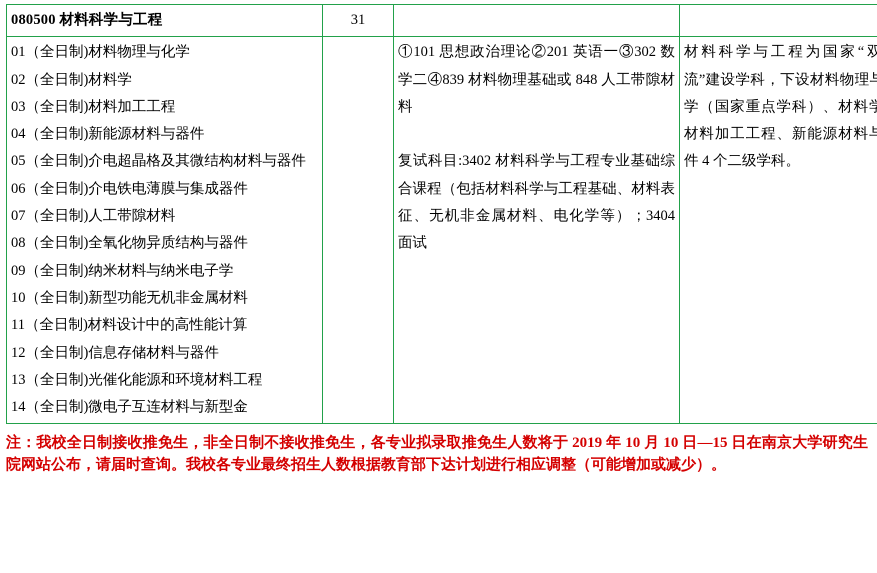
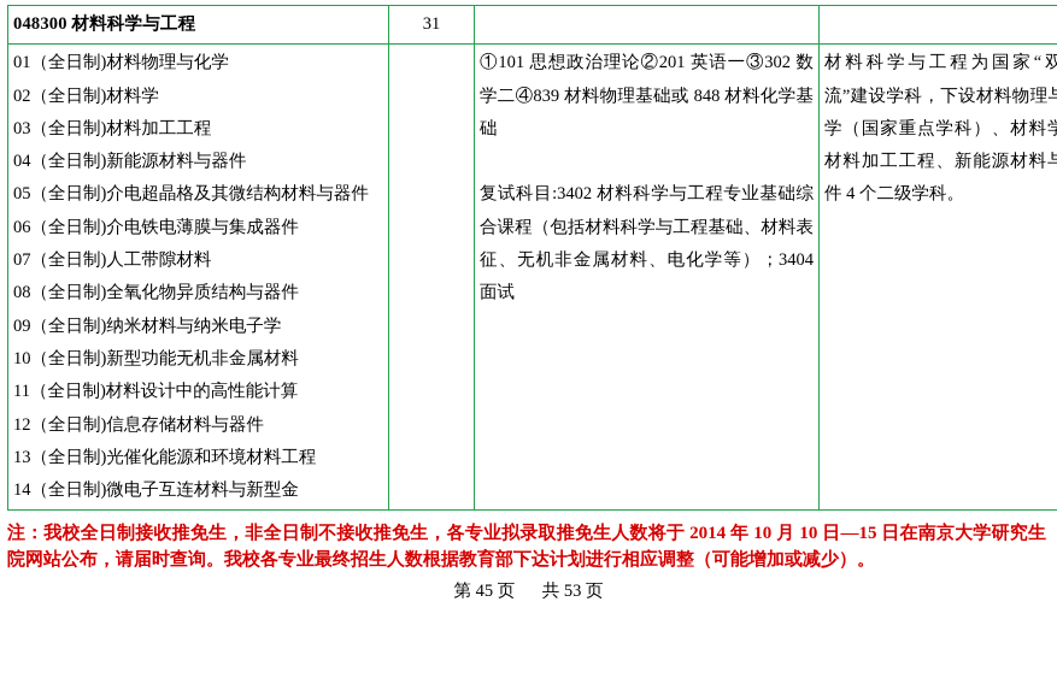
- 080500 材料科学与工程	31
+ 048300 材料科学与工程	31
- 01（全日制)材料物理与化学 02（全日制)材料学 03（全日制)材料加工工程 04（全日制)新能源材料与器件 05（全日制)介电超晶格及其微结构材料与器件 06（全日制)介电铁电薄膜与集成器件 07（全日制)人工带隙材料 08（全日制)全氧化物异质结构与器件 09（全日制)纳米材料与纳米电子学 10（全日制)新型功能无机非金属材料 11（全日制)材料设计中的高性能计算 12（全日制)信息存储材料与器件 13（全日制)光催化能源和环境材料工程 14（全日制)微电子互连材料与新型金		①101 思想政治理论②201 英语一③302 数学二④839 材料物理基础或 848 人工带隙材料 复试科目:3402 材料科学与工程专业基础综合课程（包括材料科学与工程基础、材料表征、无机非金属材料、电化学等）；3404 面试	材料科学与工程为国家“双流”建设学科，下设材料物理学（国家重点学科）、材料材料加工工程、新能源材料件 4 个二级学科。
+ 01（全日制)材料物理与化学 02（全日制)材料学 03（全日制)材料加工工程 04（全日制)新能源材料与器件 05（全日制)介电超晶格及其微结构材料与器件 06（全日制)介电铁电薄膜与集成器件 07（全日制)人工带隙材料 08（全日制)全氧化物异质结构与器件 09（全日制)纳米材料与纳米电子学 10（全日制)新型功能无机非金属材料 11（全日制)材料设计中的高性能计算 12（全日制)信息存储材料与器件 13（全日制)光催化能源和环境材料工程 14（全日制)微电子互连材料与新型金		①101 思想政治理论②201 英语一③302 数学二④839 材料物理基础或 848 材料化学基础 复试科目:3402 材料科学与工程专业基础综合课程（包括材料科学与工程基础、材料表征、无机非金属材料、电化学等）；3404 面试	材料科学与工程为国家“双流”建设学科，下设材料物理学（国家重点学科）、材料材料加工工程、新能源材料件 4 个二级学科。
- 注：我校全日制接收推免生，非全日制不接收推免生，各专业拟录取推免生人数将于 2019 年 10 月 10 日—15 日在南京大学研究生院网站公布，请届时查询。我校各专业最终招生人数根据教育部下达计划进行相应调整（可能增加或减少）。
+ 注：我校全日制接收推免生，非全日制不接收推免生，各专业拟录取推免生人数将于 2014 年 10 月 10 日—15 日在南京大学研究生院网站公布，请届时查询。我校各专业最终招生人数根据教育部下达计划进行相应调整（可能增加或减少）。
+ 第 45 页 共 53 页
